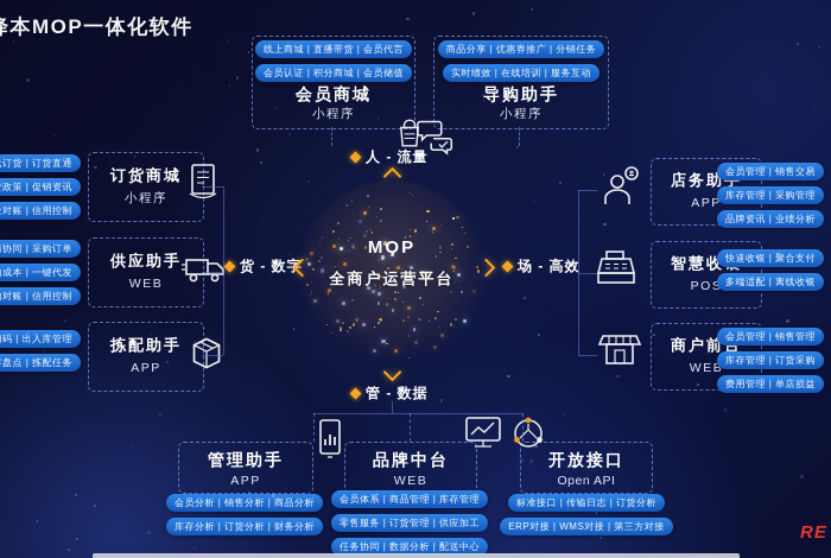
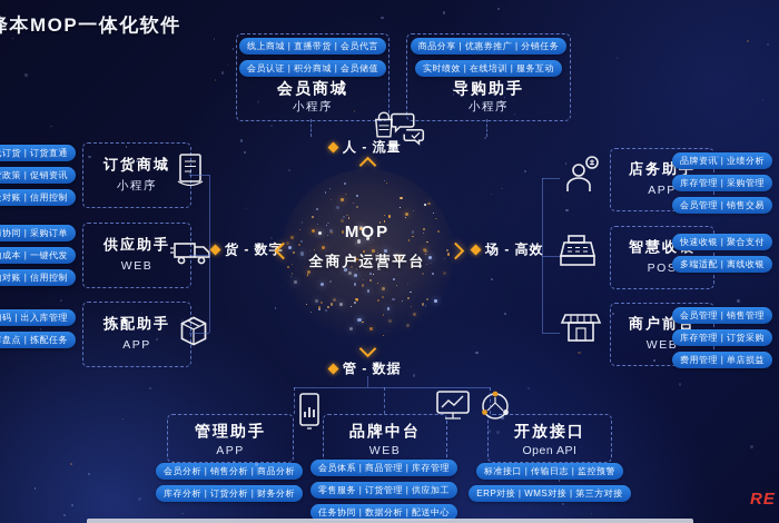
  本MOP一体化软件
  线上商城 | 直播带货 | 会员代言
  会员认证 | 积分商城 | 会员储值
  会员商城
  小程序
  商品分享 | 优惠券推广 | 分销任务
  实时绩效 | 在线培训 | 服务互动
  导购助手
  小程序
  订货商城
  小程序
  订货 | 订货直通
  政策 | 促销资讯
  对账 | 信用控制
  供应助手
  WEB
  协同 | 采购订单
  成本 | 一键代发
  对账 | 信用控制
  拣配助手
  APP
  码 | 出入库管理
  盘点 | 拣配任务
  店务助
  APP
- 会员管理 | 销售交易
+ 品牌资讯 | 业绩分析
  库存管理 | 采购管理
- 品牌资讯 | 业绩分析
+ 会员管理 | 销售交易
  智慧收
  快速收银 | 聚合支付
  多端适配 | 离线收银
  商户前
  WEB
  会员管理 | 销售管理
  库存管理 | 订货采购
  费用管理 | 单店损益
  管理助手
  APP
  会员分析 | 销售分析 | 商品分析
  库存分析 | 订货分析 | 财务分析
  品牌中台
  WEB
  会员体系 | 商品管理 | 库存管理
  零售服务 | 订货管理 | 供应加工
  任务协同 | 数据分析 | 配送中心
  开放接口
  Open API
- 标准接口 | 传输日志 | 订货分析
+ 标准接口 | 传输日志 | 监控预警
  ERP对接 | WMS对接 | 第三方对接
  MOP
  全商户运营平台
  人 - 流量
  货 - 数字
  场 - 高效
  管 - 数据
  RE
